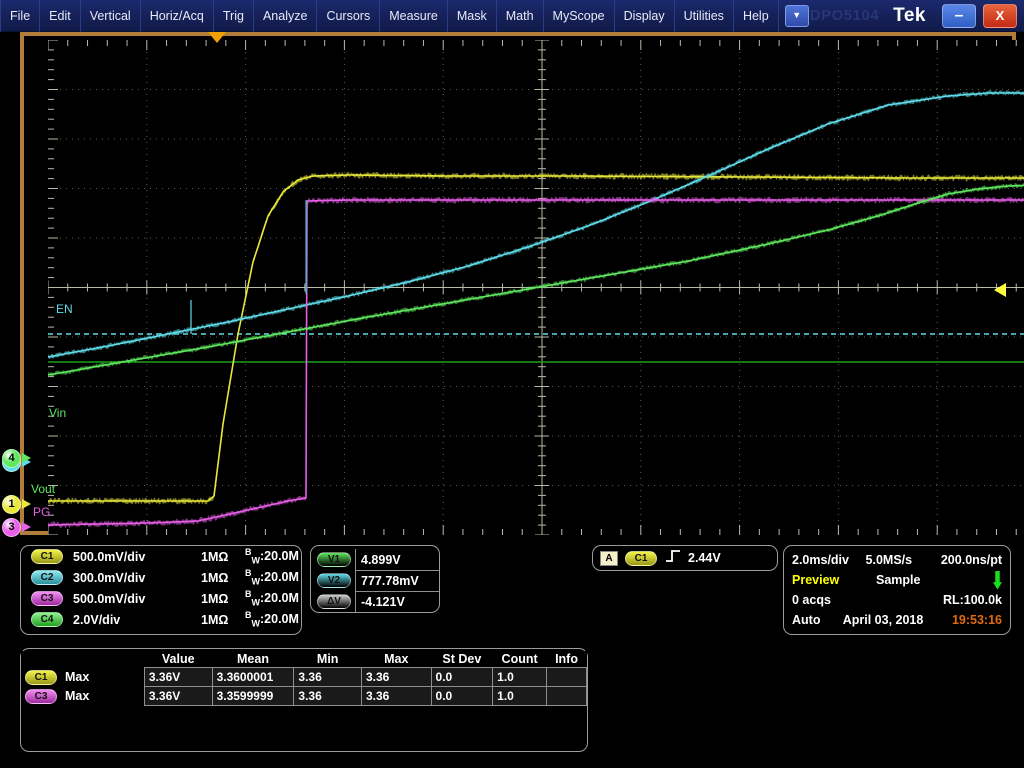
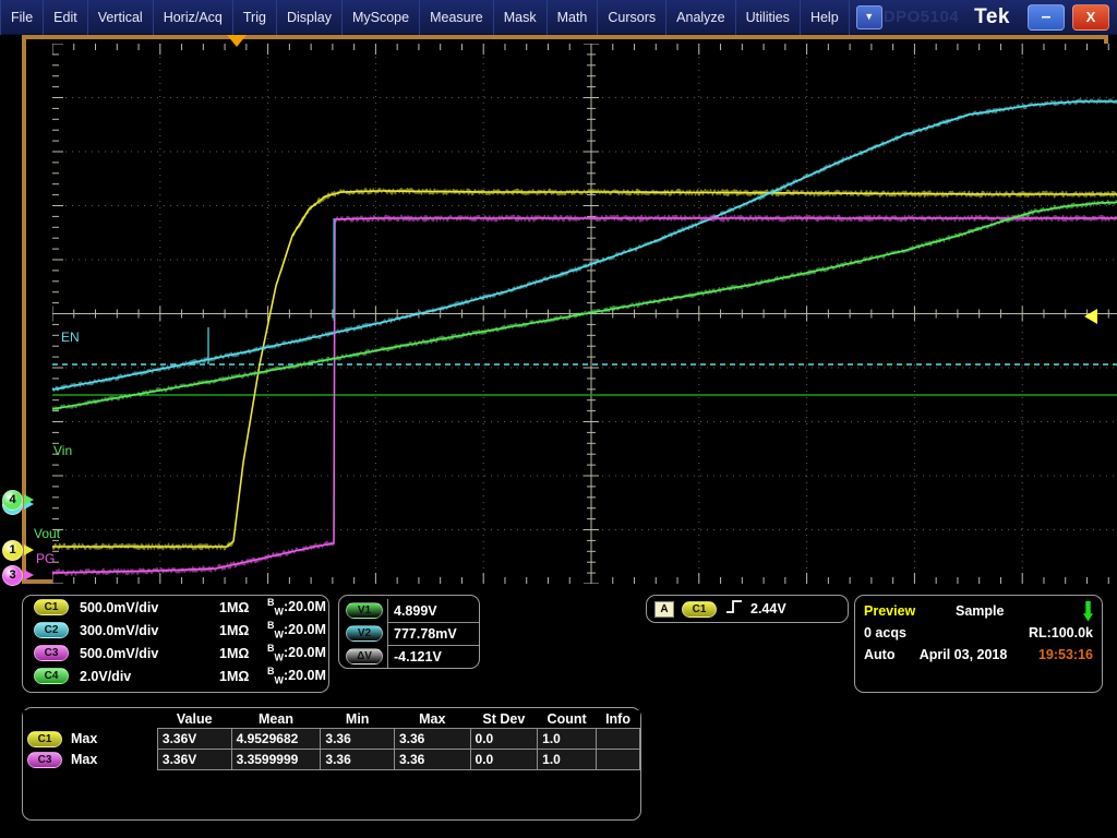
  File
  Edit
  Vertical
  Horiz/Acq
  Trig
- Analyze
+ Display
- Cursors
+ MyScope
  Measure
  Mask
  Math
- MyScope
+ Cursors
- Display
+ Analyze
  Utilities
  Help
  ▼
  DPO5104
  Tek
  –
  X
  4
  1
  3
  EN
  Vin
  Vout
  PG
  C1
  500.0mV/div
  1MΩ
  BW:20.0M
  C2
  300.0mV/div
  1MΩ
  BW:20.0M
  C3
  500.0mV/div
  1MΩ
  BW:20.0M
  C4
  2.0V/div
  1MΩ
  BW:20.0M
  V1
  4.899V
  V2
  777.78mV
  ΔV
  -4.121V
  A
  C1
  2.44V
- 2.0ms/div
- 5.0MS/s
- 200.0ns/pt
  Preview
  Sample
  0 acqs
  RL:100.0k
  Auto
  April 03, 2018
  19:53:16
  	Value	Mean	Min	Max	St Dev	Count	Info
- C1 Max	3.36V	3.3600001	3.36	3.36	0.0	1.0
+ C1 Max	3.36V	4.9529682	3.36	3.36	0.0	1.0
  C3 Max	3.36V	3.3599999	3.36	3.36	0.0	1.0
